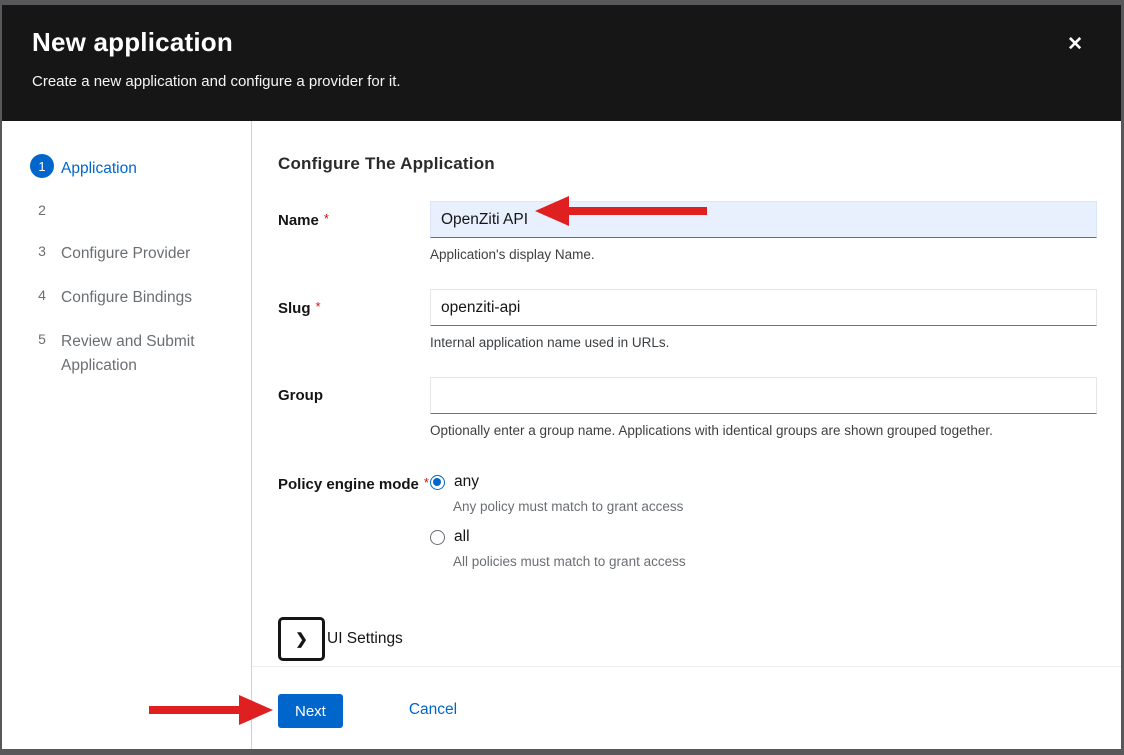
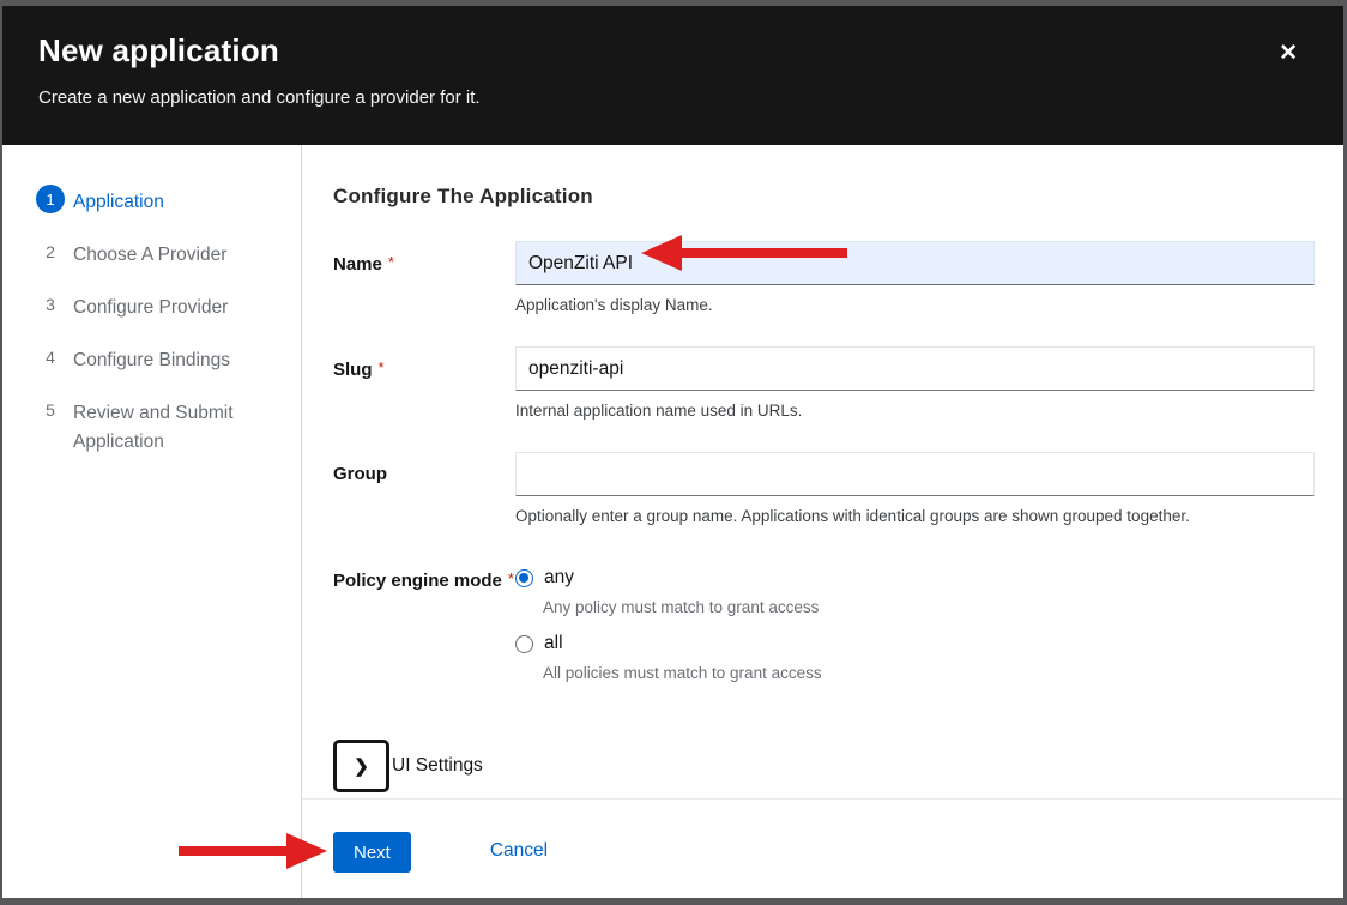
  New application
  Create a new application and configure a provider for it.
  ✕
  1
  Application
  2
+ Choose A Provider
  3
  Configure Provider
  4
  Configure Bindings
  5
  Review and Submit Application
  Configure The Application
  Name *
  OpenZiti API
  Application's display Name.
  Slug *
  openziti-api
  Internal application name used in URLs.
  Group
  Optionally enter a group name. Applications with identical groups are shown grouped together.
  Policy engine mode *
  any
  Any policy must match to grant access
  all
  All policies must match to grant access
  ❯
  UI Settings
  Next
  Cancel
